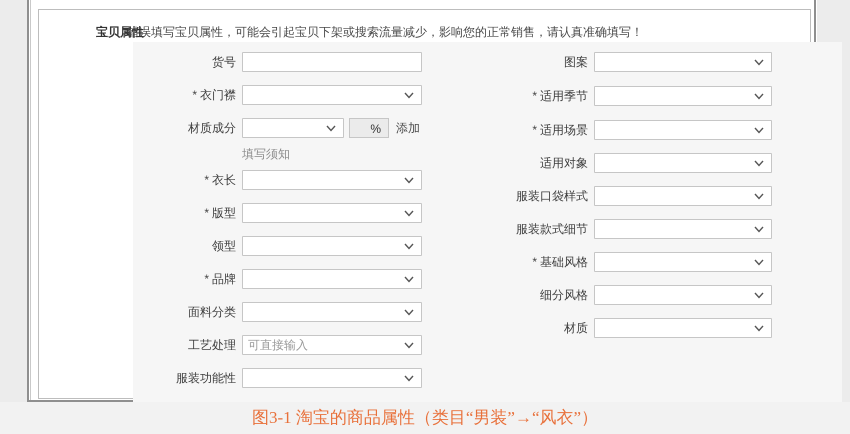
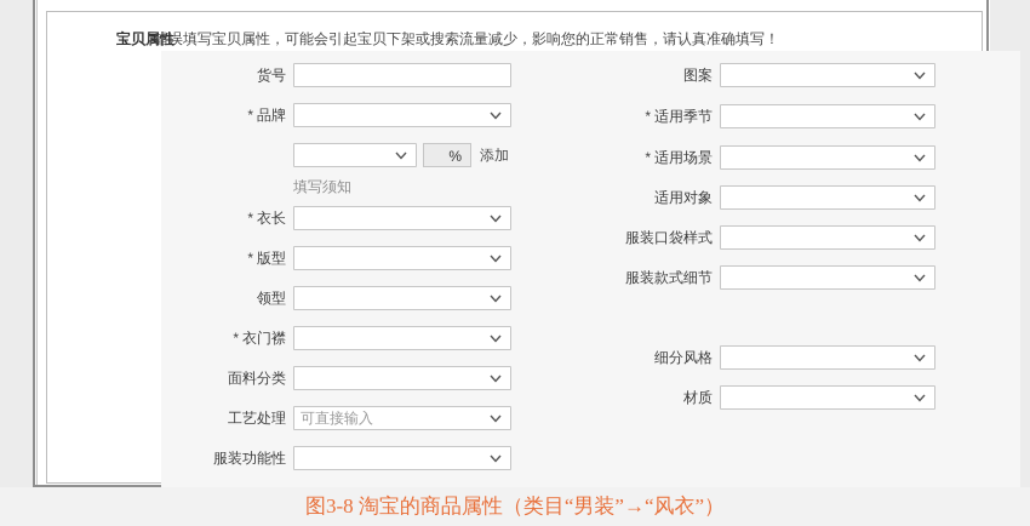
  宝贝属性
  错误填写宝贝属性，可能会引起宝贝下架或搜索流量减少，影响您的正常销售，请认真准确填写！
  货号
- * 衣门襟
+ * 品牌
- 材质成分
  %
  添加
  填写须知
  * 衣长
  * 版型
  领型
- * 品牌
+ * 衣门襟
  面料分类
  工艺处理
  可直接输入
  服装功能性
  图案
  * 适用季节
  * 适用场景
  适用对象
  服装口袋样式
  服装款式细节
- * 基础风格
  细分风格
  材质
- 图3-1 淘宝的商品属性（类目“男装”→“风衣”）
+ 图3-8 淘宝的商品属性（类目“男装”→“风衣”）
